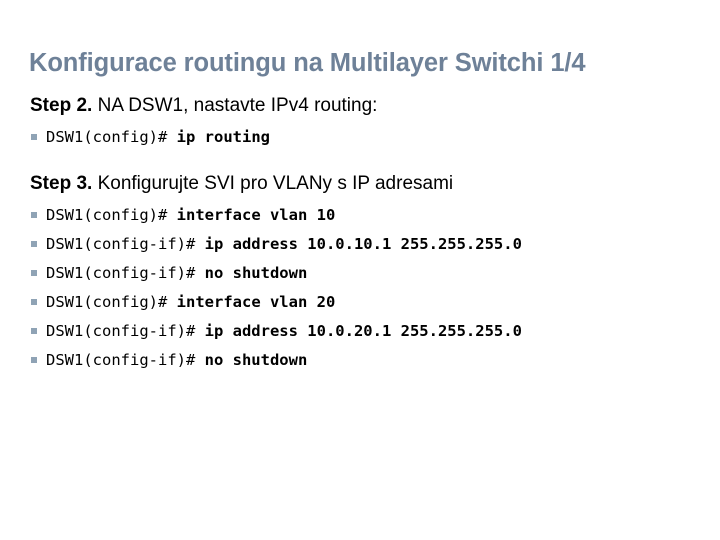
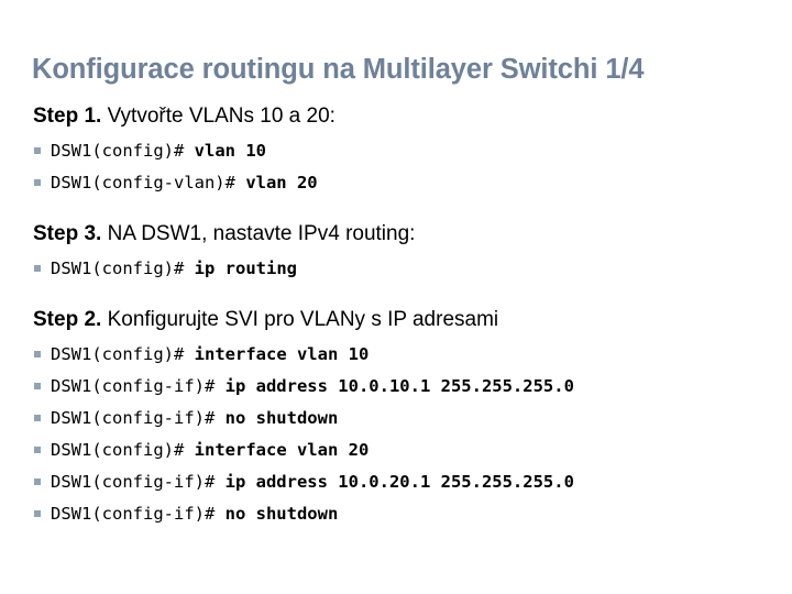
  Konfigurace routingu na Multilayer Switchi 1/4
+ Step 1. Vytvořte VLANs 10 a 20:
+ DSW1(config)# vlan 10
+ DSW1(config-vlan)# vlan 20
- Step 2. NA DSW1, nastavte IPv4 routing:
+ Step 3. NA DSW1, nastavte IPv4 routing:
  DSW1(config)# ip routing
- Step 3. Konfigurujte SVI pro VLANy s IP adresami
+ Step 2. Konfigurujte SVI pro VLANy s IP adresami
  DSW1(config)# interface vlan 10
  DSW1(config-if)# ip address 10.0.10.1 255.255.255.0
  DSW1(config-if)# no shutdown
  DSW1(config)# interface vlan 20
  DSW1(config-if)# ip address 10.0.20.1 255.255.255.0
  DSW1(config-if)# no shutdown
